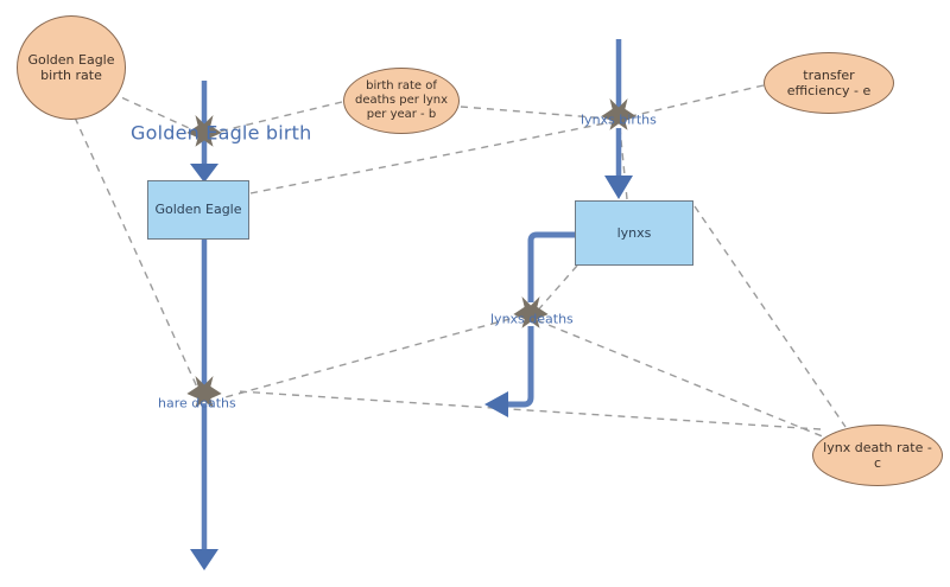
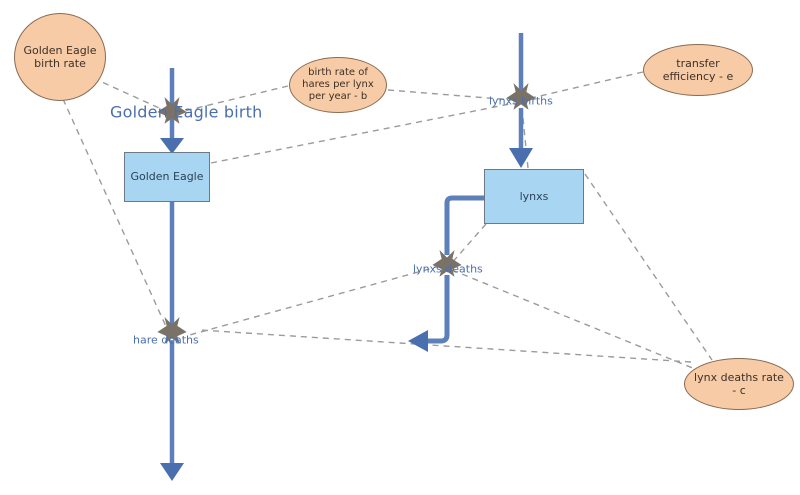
  Golden Eagle birth rate
- birth rate of deaths per lynx per year - b
+ birth rate of hares per lynx per year - b
  transfer efficiency - e
- lynx death rate - c
+ lynx deaths rate - c
  Golden Eagle
  lynxs
  Golden Eagle birth
  hare deaths
  lynxs births
  lynxs deaths
